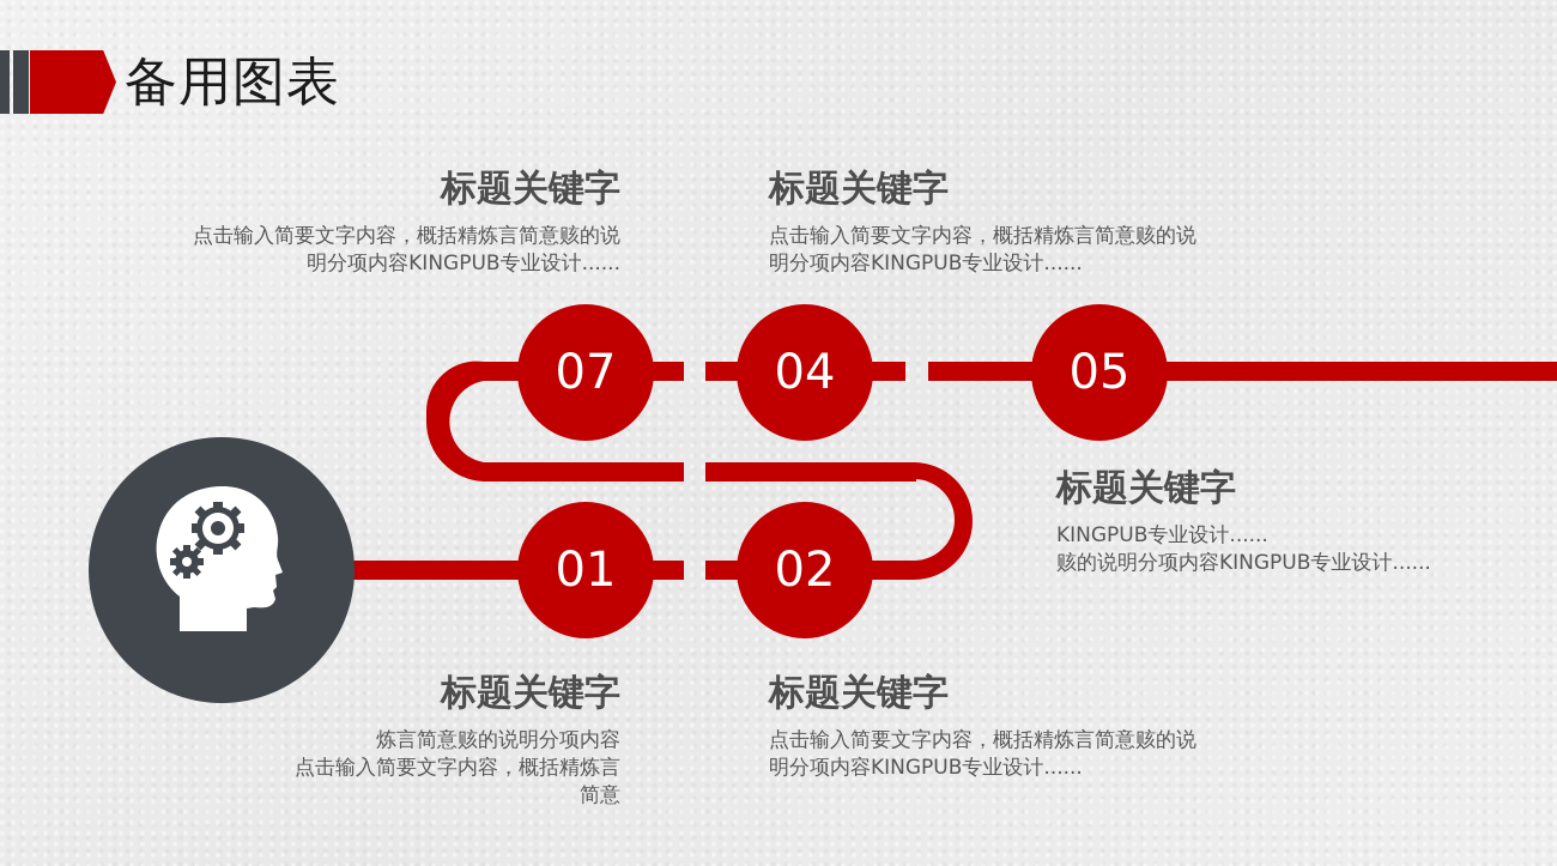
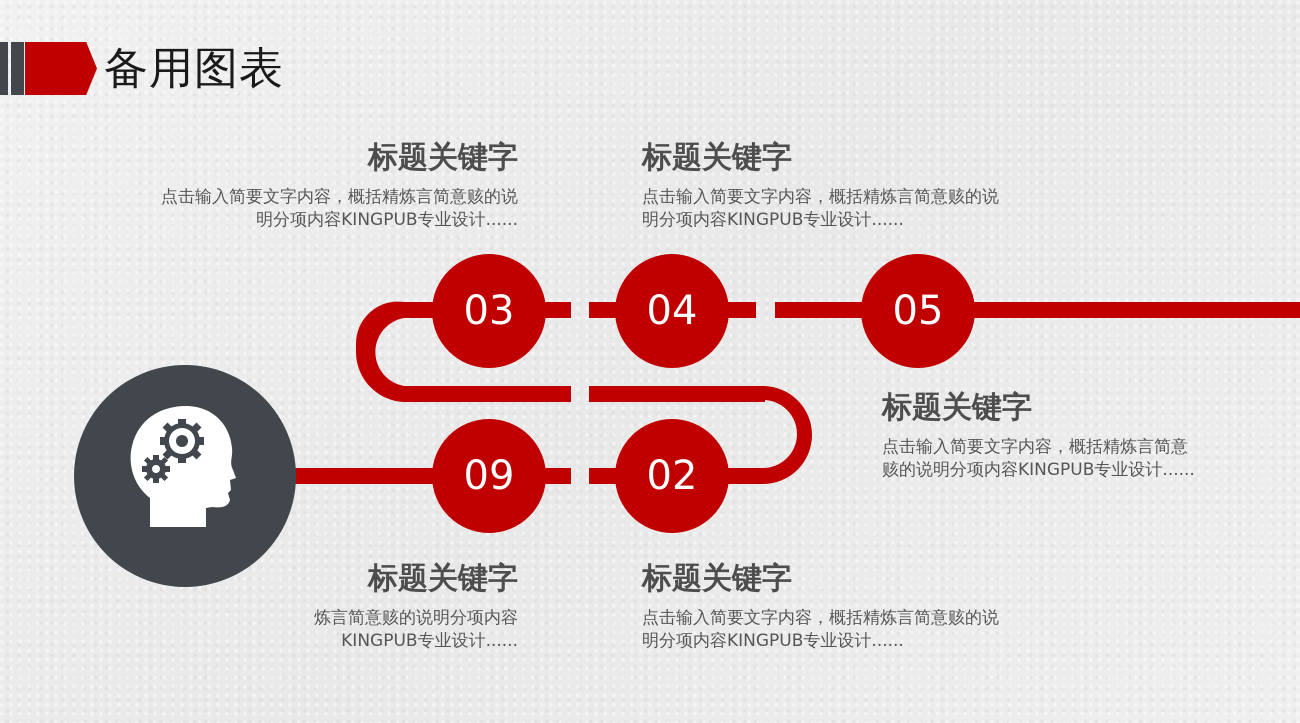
  备用图表
- 01
+ 09
  02
- 07
+ 03
  04
  05
  标题关键字
  点击输入简要文字内容，概括精炼言简意赅的说
  明分项内容KINGPUB专业设计......
  标题关键字
  点击输入简要文字内容，概括精炼言简意赅的说
  明分项内容KINGPUB专业设计......
  标题关键字
- KINGPUB专业设计......
+ 点击输入简要文字内容，概括精炼言简意
  赅的说明分项内容KINGPUB专业设计......
  标题关键字
  炼言简意赅的说明分项内容
- 点击输入简要文字内容，概括精炼言简意
+ KINGPUB专业设计......
  标题关键字
  点击输入简要文字内容，概括精炼言简意赅的说
  明分项内容KINGPUB专业设计......
